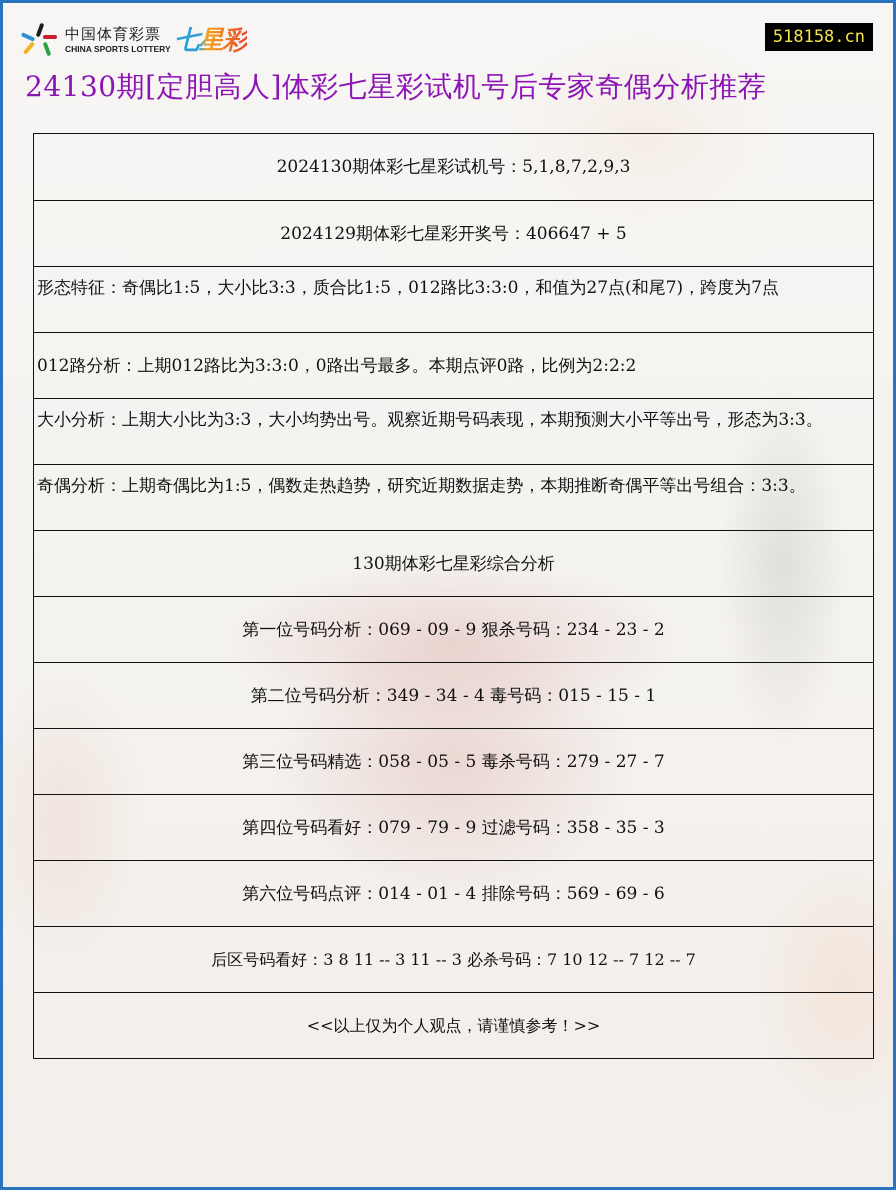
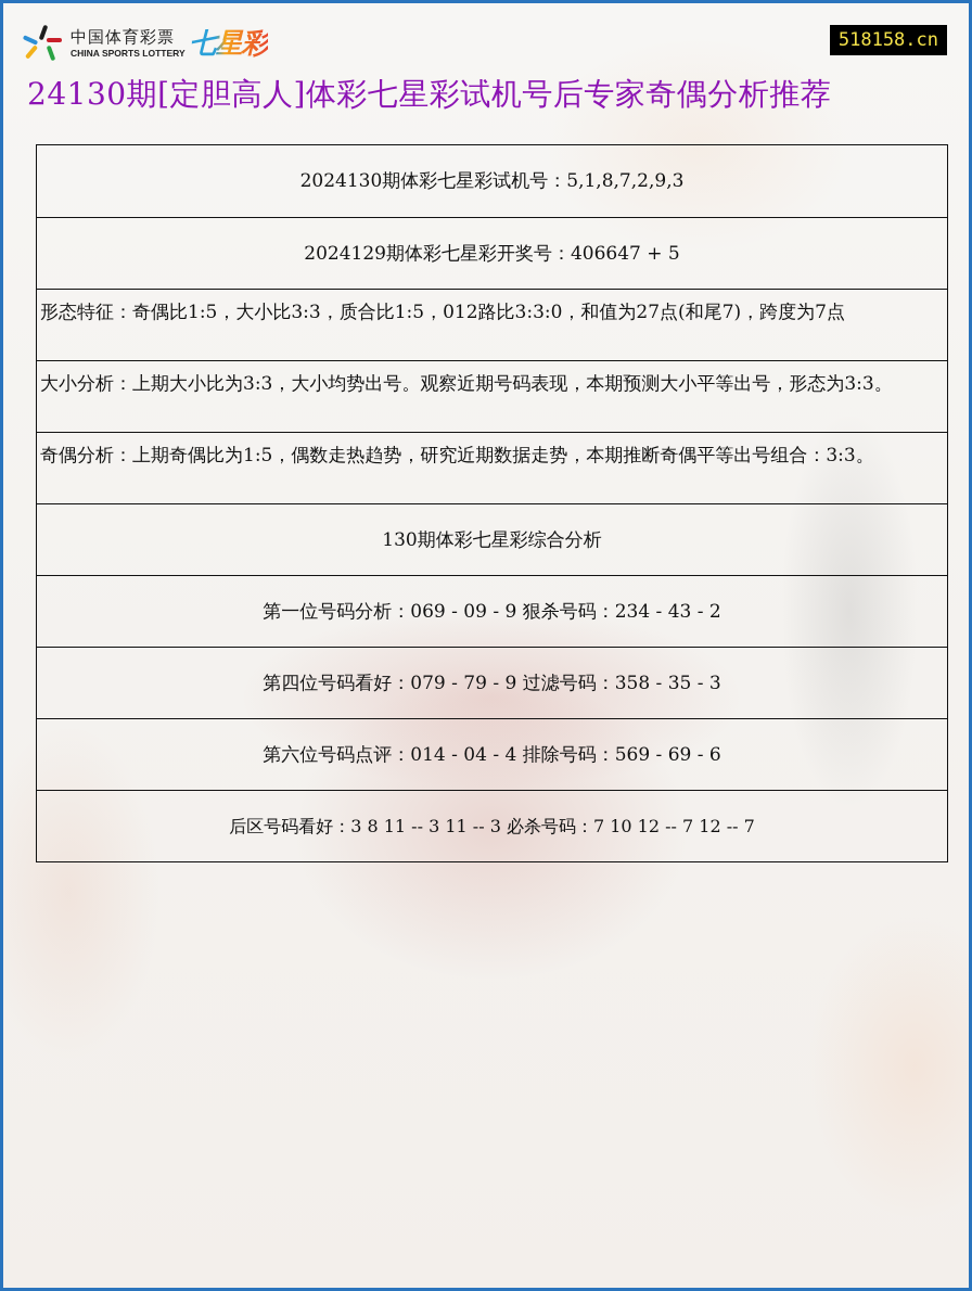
  中国体育彩票
  CHINA SPORTS LOTTERY
  七星彩
  518158.cn
  24130期[定胆高人]体彩七星彩试机号后专家奇偶分析推荐
  2024130期体彩七星彩试机号：5,1,8,7,2,9,3
  2024129期体彩七星彩开奖号：406647 + 5
  形态特征：奇偶比1:5，大小比3:3，质合比1:5，012路比3:3:0，和值为27点(和尾7)，跨度为7点
- 012路分析：上期012路比为3:3:0，0路出号最多。本期点评0路，比例为2:2:2
  大小分析：上期大小比为3:3，大小均势出号。观察近期号码表现，本期预测大小平等出号，形态为3:3。
  奇偶分析：上期奇偶比为1:5，偶数走热趋势，研究近期数据走势，本期推断奇偶平等出号组合：3:3。
  130期体彩七星彩综合分析
- 第一位号码分析：069 - 09 - 9 狠杀号码：234 - 23 - 2
+ 第一位号码分析：069 - 09 - 9 狠杀号码：234 - 43 - 2
- 第二位号码分析：349 - 34 - 4 毒号码：015 - 15 - 1
- 第三位号码精选：058 - 05 - 5 毒杀号码：279 - 27 - 7
  第四位号码看好：079 - 79 - 9 过滤号码：358 - 35 - 3
- 第六位号码点评：014 - 01 - 4 排除号码：569 - 69 - 6
+ 第六位号码点评：014 - 04 - 4 排除号码：569 - 69 - 6
  后区号码看好：3 8 11 -- 3 11 -- 3 必杀号码：7 10 12 -- 7 12 -- 7
- <<以上仅为个人观点，请谨慎参考！>>
